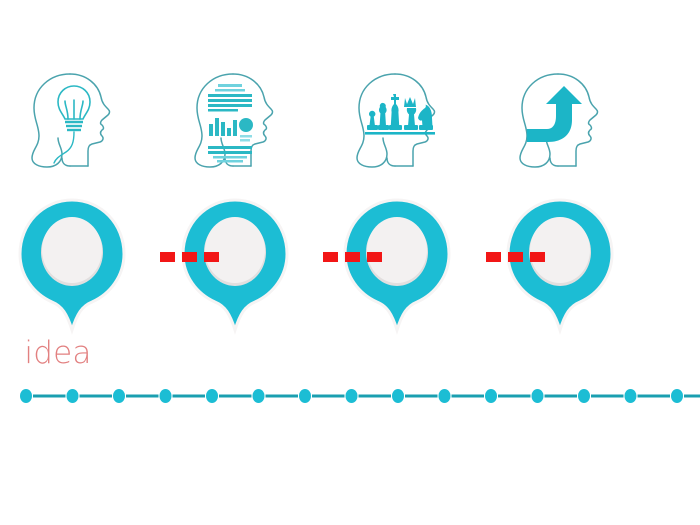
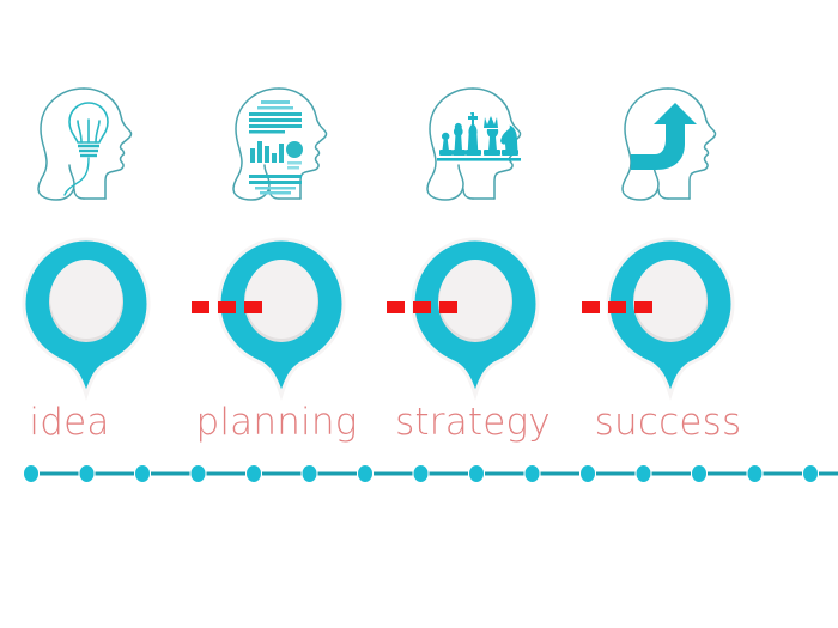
  idea
+ planning
+ strategy
+ success
